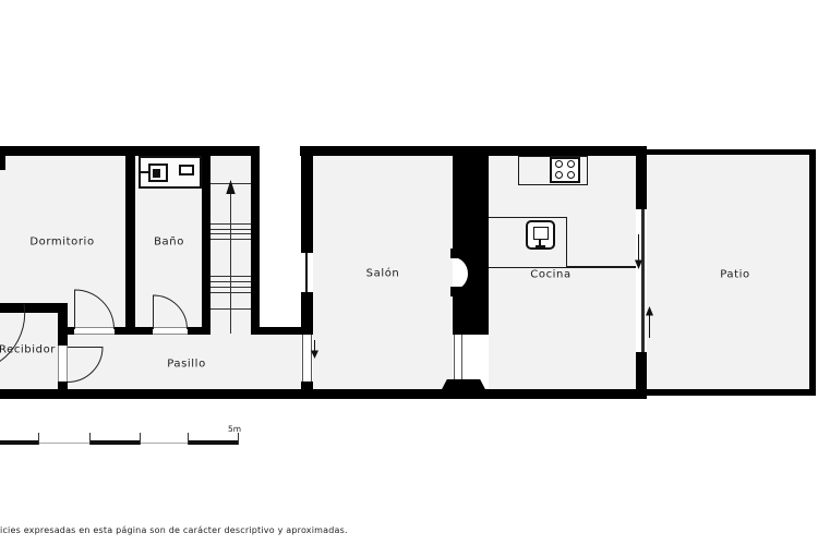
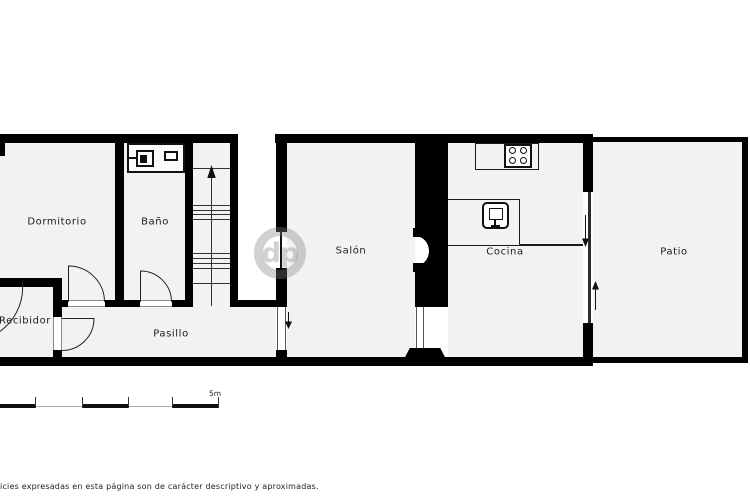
  Dormitorio
  Baño
  Salón
  Cocina
  Patio
  Recibidor
  Pasillo
+ dp
  5m
  icies expresadas en esta página son de carácter descriptivo y aproximadas.
